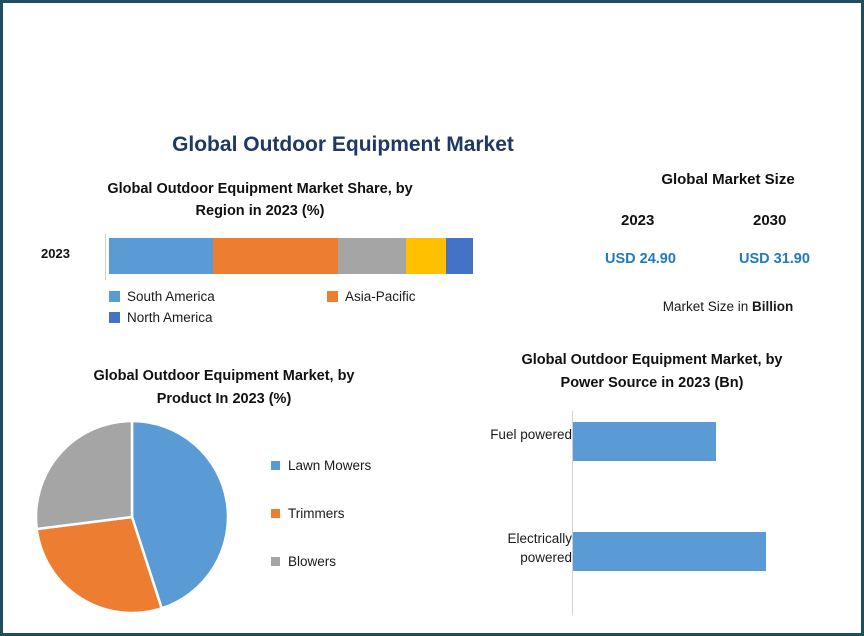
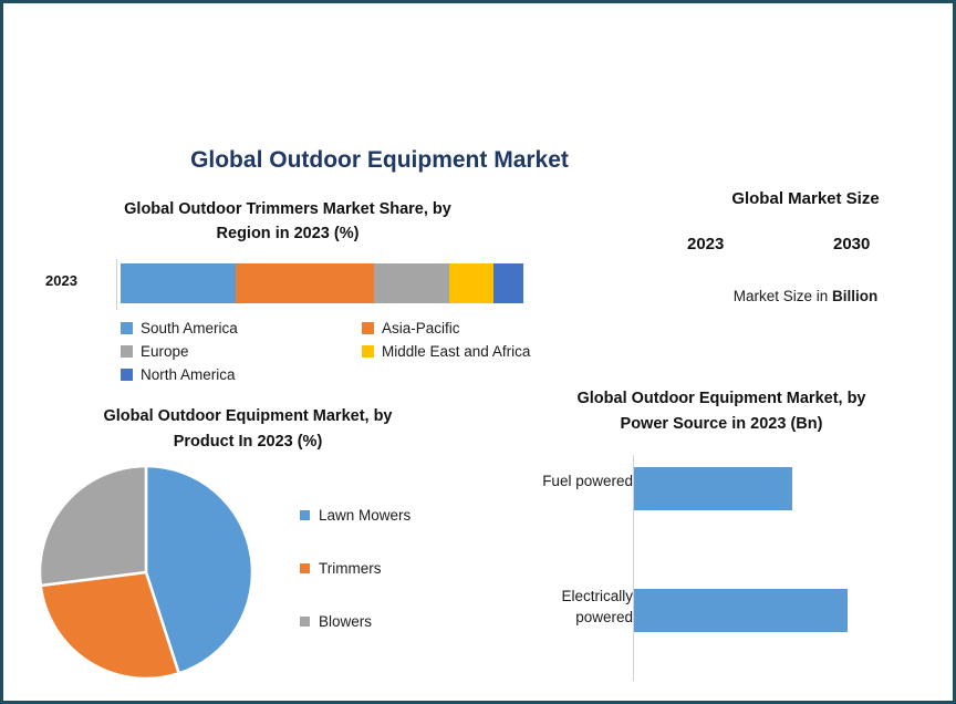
  Global Outdoor Equipment Market
- Global Outdoor Equipment Market Share, by
+ Global Outdoor Trimmers Market Share, by
  Region in 2023 (%)
  2023
  South America
  Asia-Pacific
+ Europe
+ Middle East and Africa
  North America
  Global Market Size
  2023
  2030
- USD 24.90
- USD 31.90
  Market Size in Billion
  Global Outdoor Equipment Market, by
  Product In 2023 (%)
  Lawn Mowers
  Trimmers
  Blowers
  Global Outdoor Equipment Market, by
  Power Source in 2023 (Bn)
  Fuel powered
  Electrically
  powered
